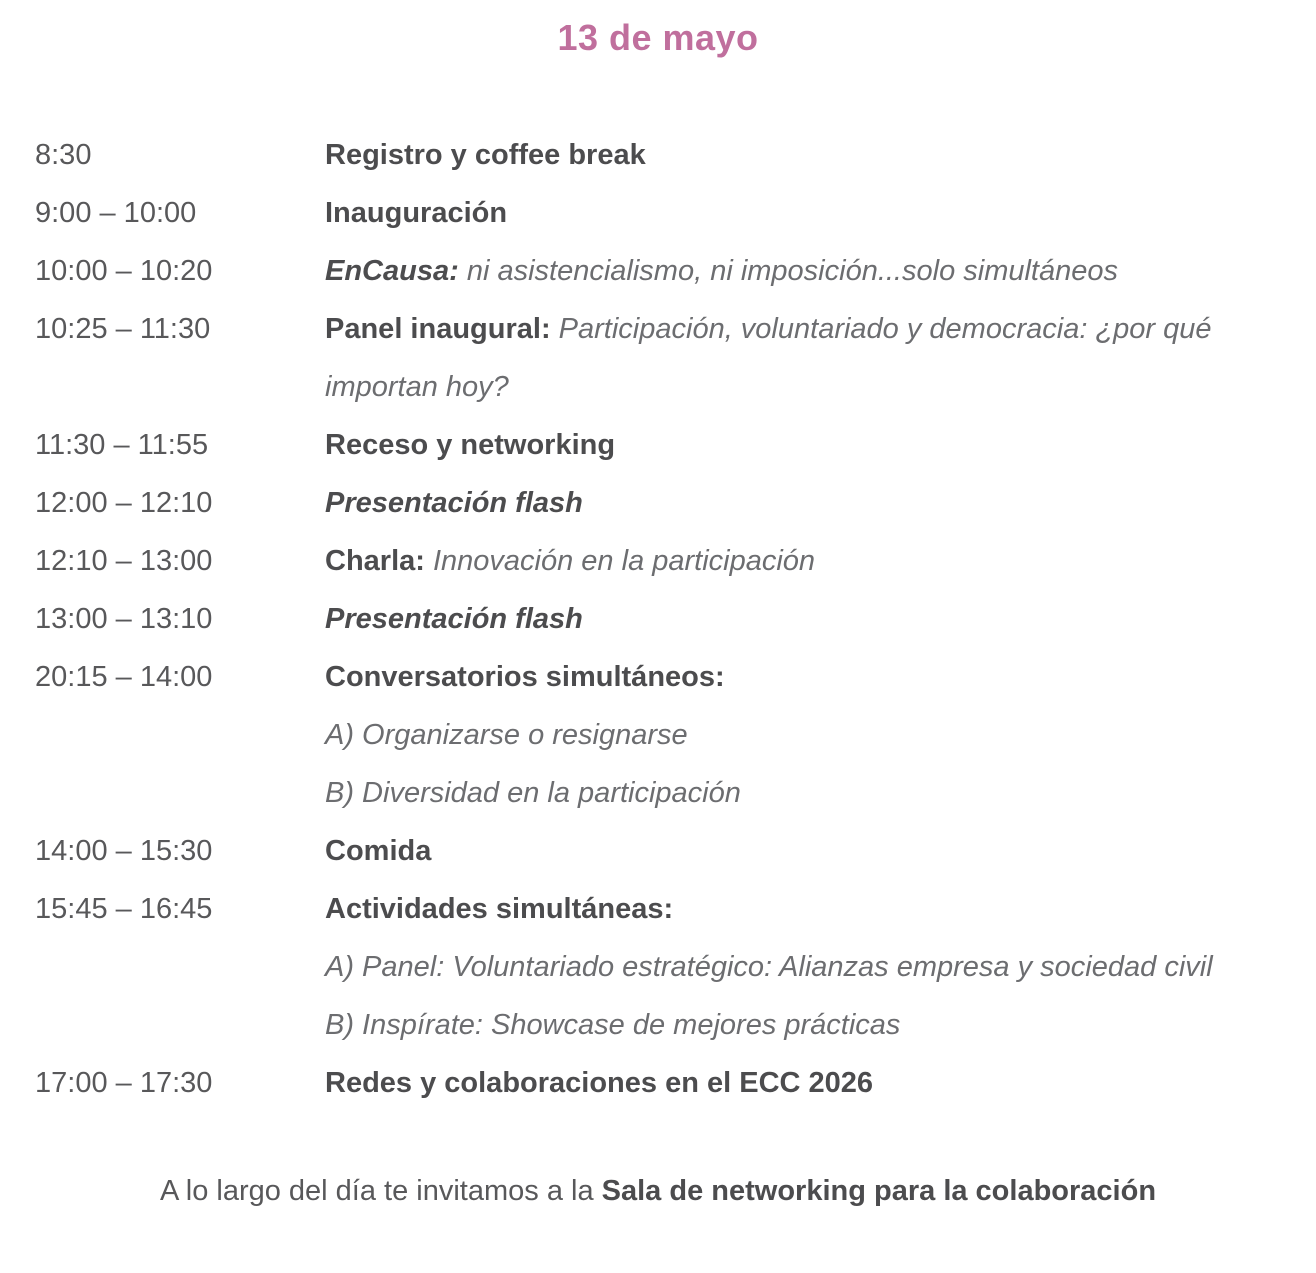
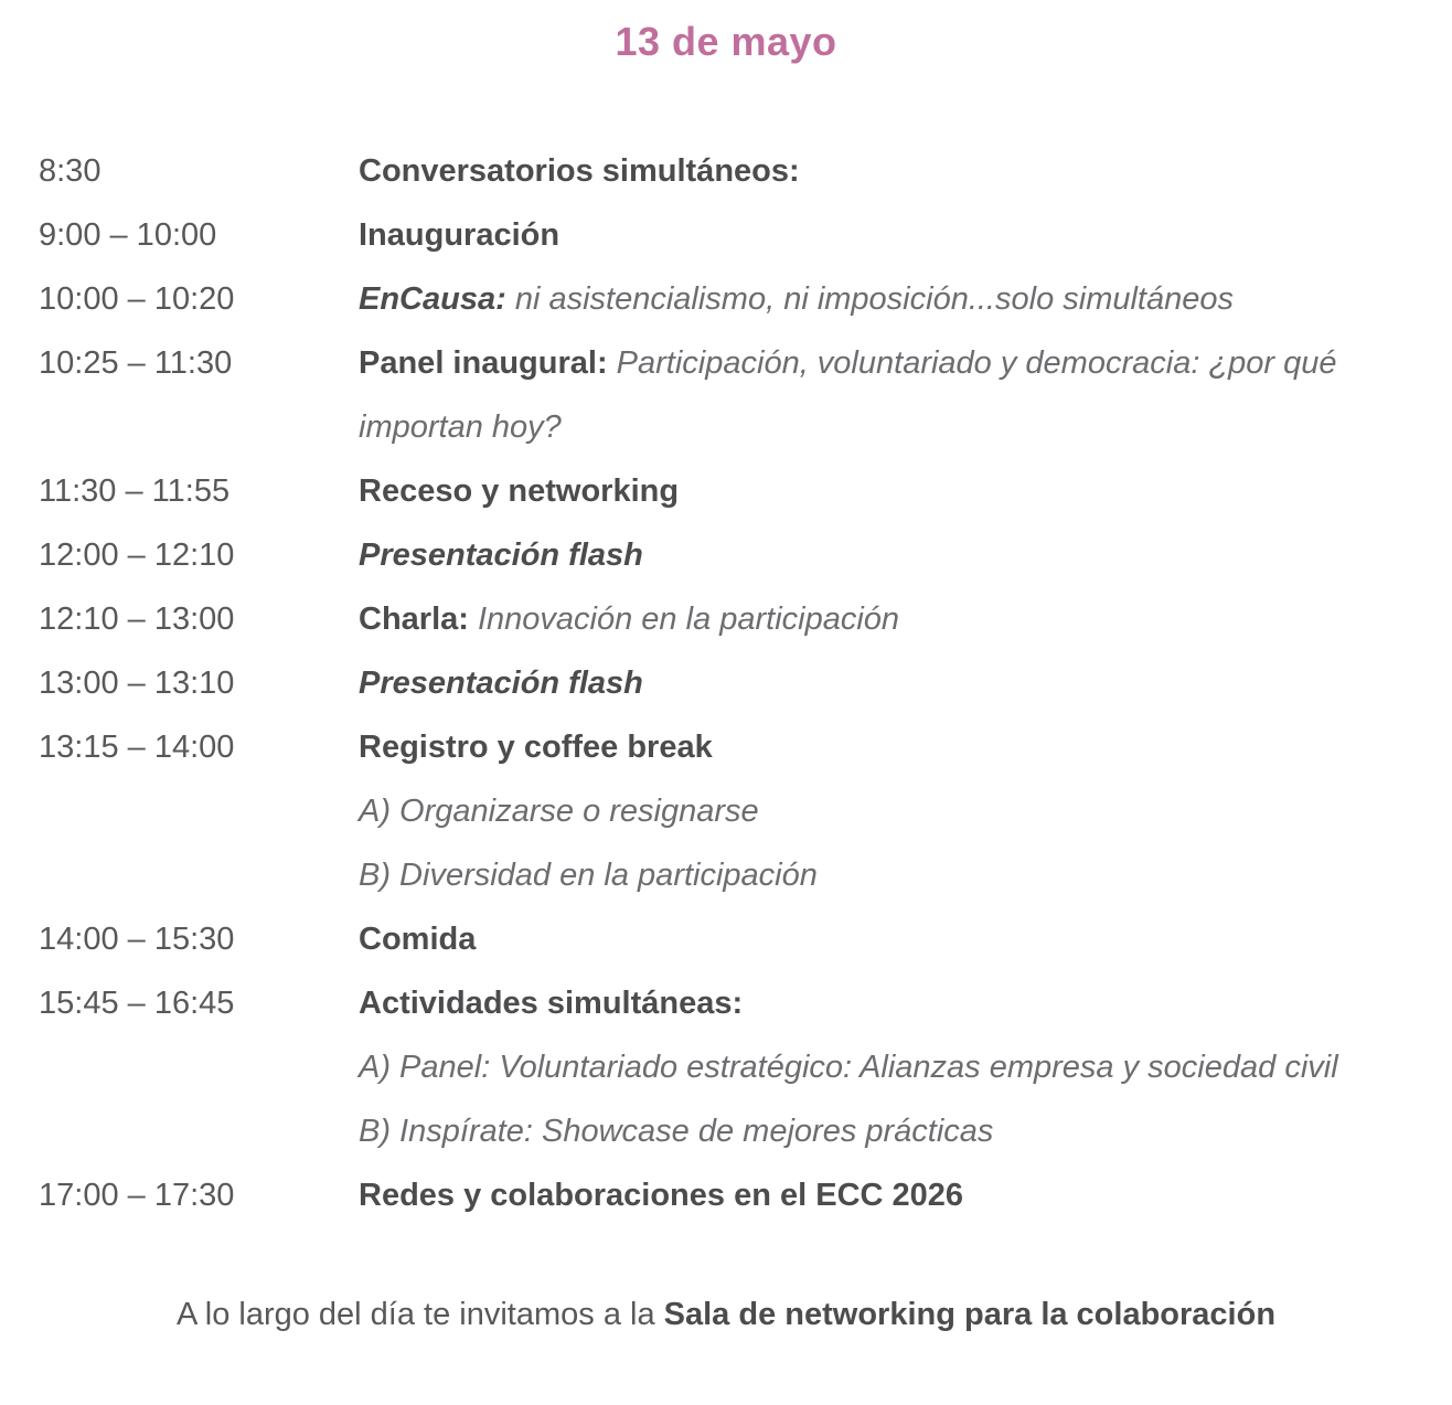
  13 de mayo
  8:30
- Registro y coffee break
+ Conversatorios simultáneos:
  9:00 – 10:00
  Inauguración
  10:00 – 10:20
  EnCausa: ni asistencialismo, ni imposición...solo simultáneos
  10:25 – 11:30
  Panel inaugural: Participación, voluntariado y democracia: ¿por qué importan hoy?
  11:30 – 11:55
  Receso y networking
  12:00 – 12:10
  Presentación flash
  12:10 – 13:00
  Charla: Innovación en la participación
  13:00 – 13:10
  Presentación flash
- 20:15 – 14:00
+ 13:15 – 14:00
- Conversatorios simultáneos:
+ Registro y coffee break
  A) Organizarse o resignarse
  B) Diversidad en la participación
  14:00 – 15:30
  Comida
  15:45 – 16:45
  Actividades simultáneas:
  A) Panel: Voluntariado estratégico: Alianzas empresa y sociedad civil
  B) Inspírate: Showcase de mejores prácticas
  17:00 – 17:30
  Redes y colaboraciones en el ECC 2026
  A lo largo del día te invitamos a la Sala de networking para la colaboración
